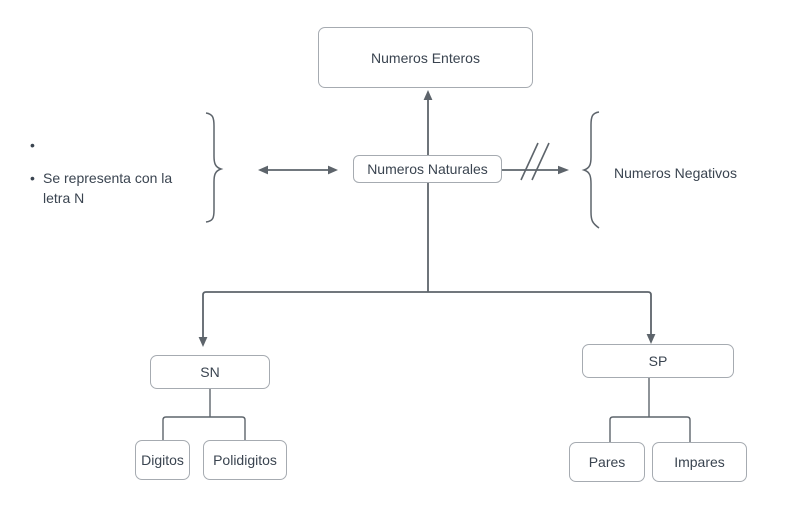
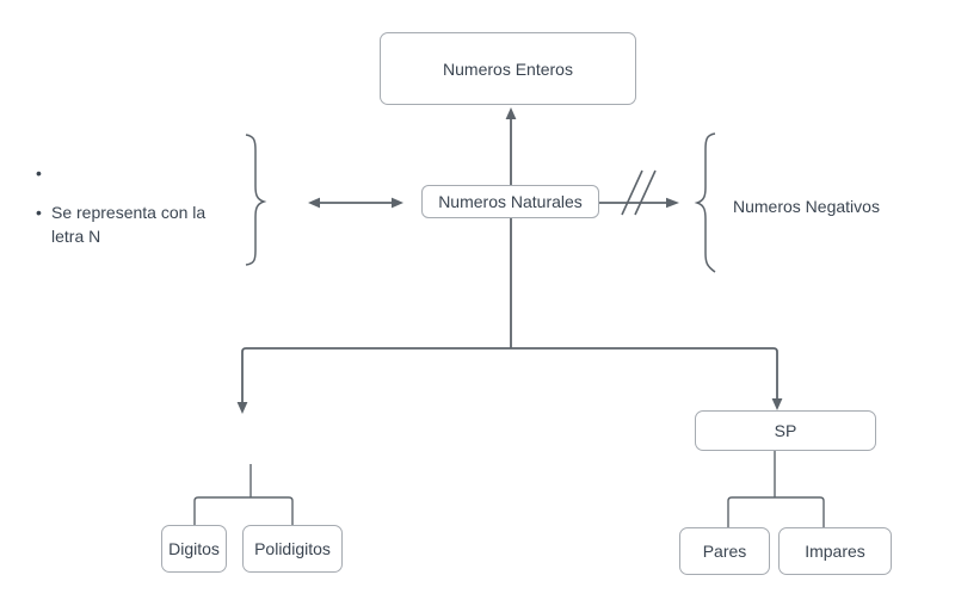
  Numeros Enteros
  Numeros Naturales
- SN
  SP
  Digitos
  Polidigitos
  Pares
  Impares
  •
  •
  Se representa con la letra N
  Numeros Negativos
